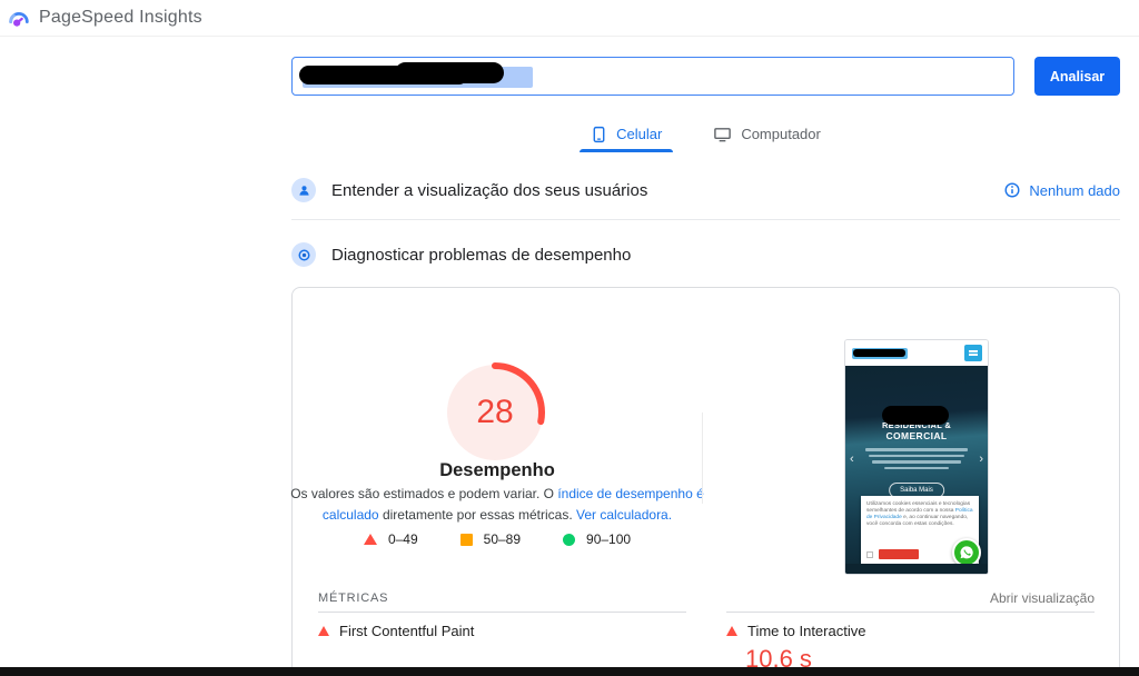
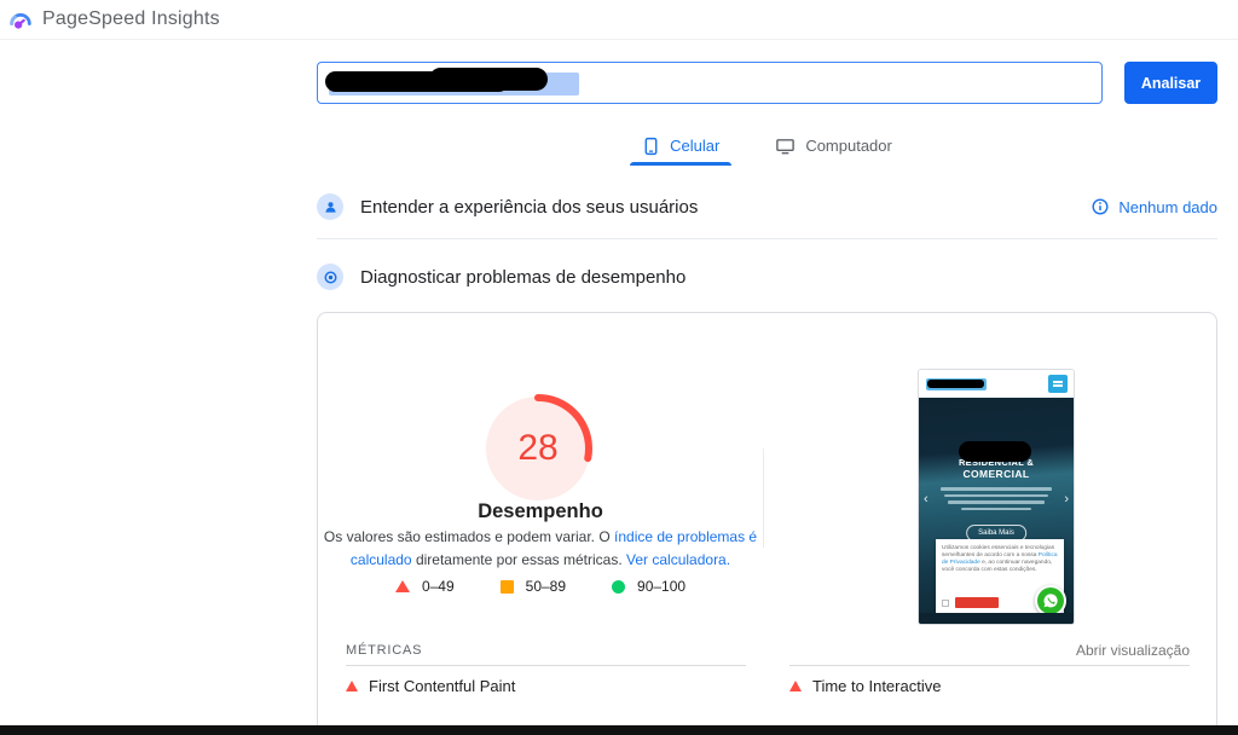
  PageSpeed Insights
  Analisar
  Celular
  Computador
- Entender a visualização dos seus usuários
+ Entender a experiência dos seus usuários
  Nenhum dado
  Diagnosticar problemas de desempenho
  28
  Desempenho
- Os valores são estimados e podem variar. O índice de desempenho é calculado diretamente por essas métricas. Ver calculadora.
+ Os valores são estimados e podem variar. O índice de problemas é calculado diretamente por essas métricas. Ver calculadora.
  0–49
  50–89
  90–100
  RESIDENCIAL &
  COMERCIAL
  ‹
  ›
  MÉTRICAS
  Abrir visualização
  First Contentful Paint
  Time to Interactive
- 10,6 s
